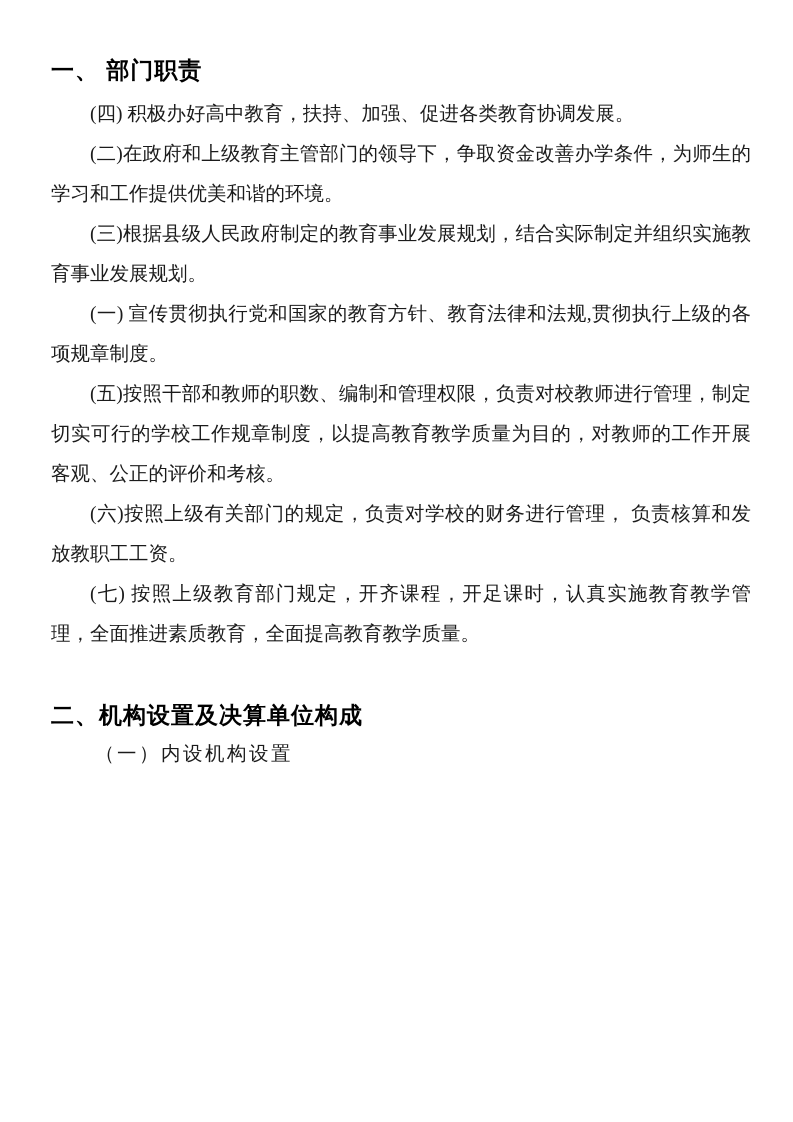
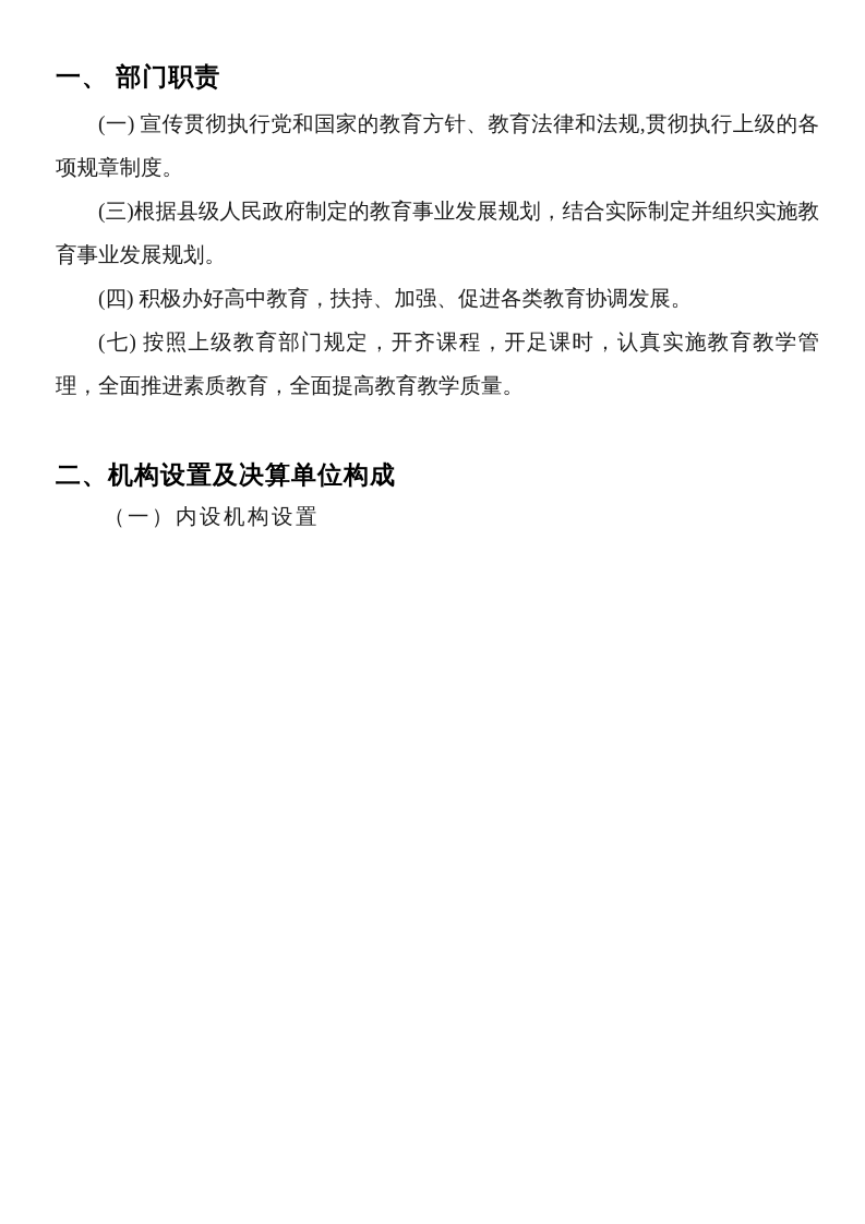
  一、 部门职责
- (四) 积极办好高中教育，扶持、加强、促进各类教育协调发展。
+ (一) 宣传贯彻执行党和国家的教育方针、教育法律和法规,贯彻执行上级的各项规章制度。
- (二)在政府和上级教育主管部门的领导下，争取资金改善办学条件，为师生的学习和工作提供优美和谐的环境。
  (三)根据县级人民政府制定的教育事业发展规划，结合实际制定并组织实施教育事业发展规划。
- (一) 宣传贯彻执行党和国家的教育方针、教育法律和法规,贯彻执行上级的各项规章制度。
+ (四) 积极办好高中教育，扶持、加强、促进各类教育协调发展。
- (五)按照干部和教师的职数、编制和管理权限，负责对校教师进行管理，制定切实可行的学校工作规章制度，以提高教育教学质量为目的，对教师的工作开展客观、公正的评价和考核。
- (六)按照上级有关部门的规定，负责对学校的财务进行管理， 负责核算和发放教职工工资。
  (七) 按照上级教育部门规定，开齐课程，开足课时，认真实施教育教学管理，全面推进素质教育，全面提高教育教学质量。
  二、机构设置及决算单位构成
  （一）内设机构设置
